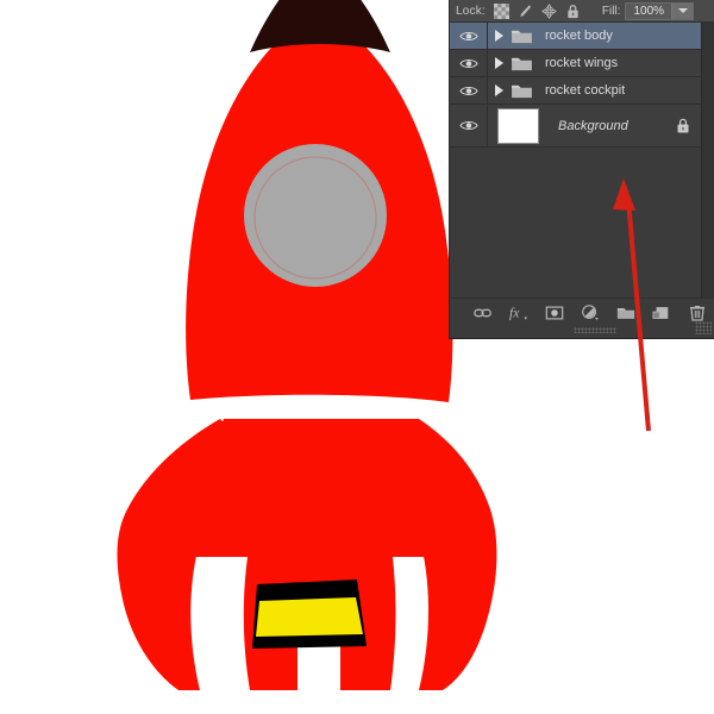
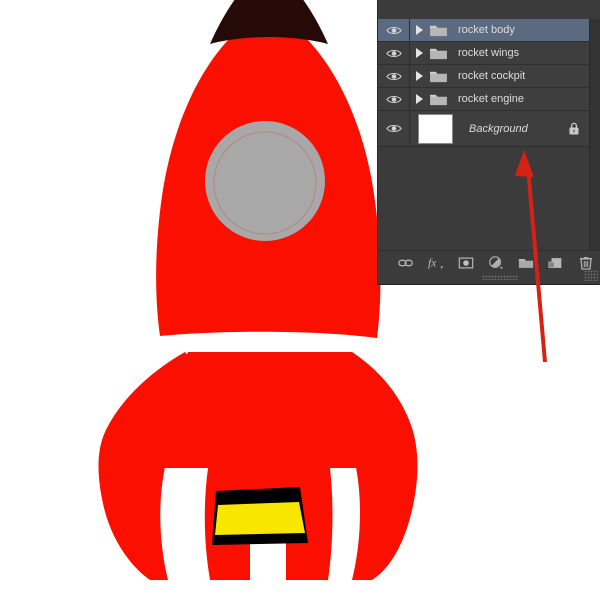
- Lock:
- Fill:
- 100%
  rocket body
  rocket wings
  rocket cockpit
+ rocket engine
  Background
  fx
